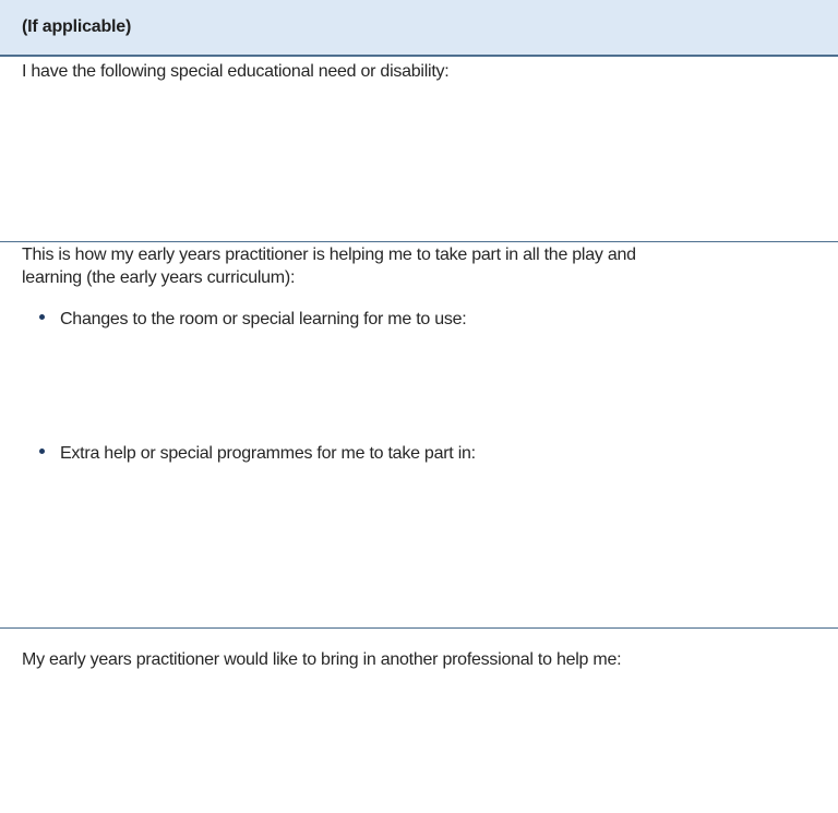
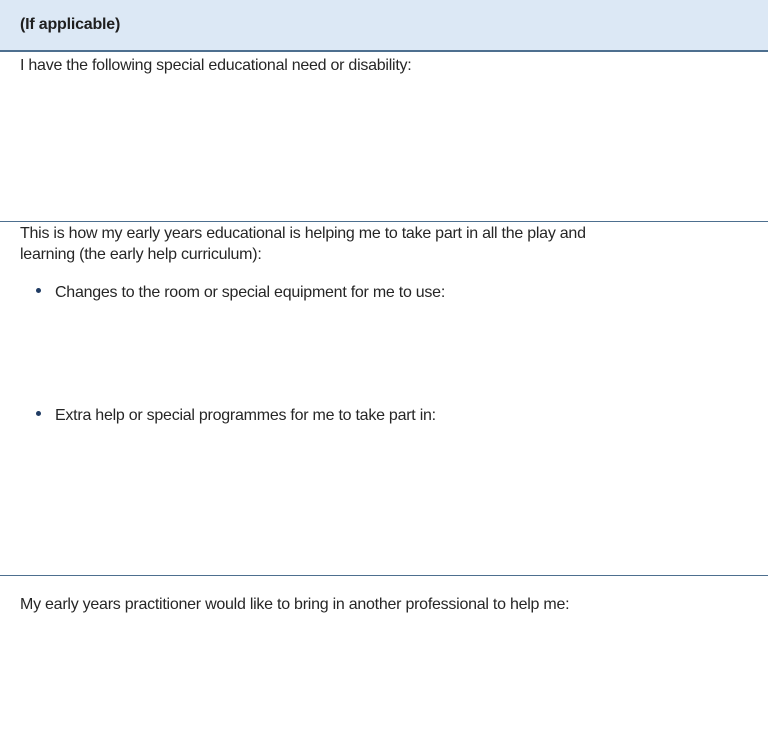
  (If applicable)
  I have the following special educational need or disability:
- This is how my early years practitioner is helping me to take part in all the play and
+ This is how my early years educational is helping me to take part in all the play and
- learning (the early years curriculum):
+ learning (the early help curriculum):
- Changes to the room or special learning for me to use:
+ Changes to the room or special equipment for me to use:
  Extra help or special programmes for me to take part in:
  My early years practitioner would like to bring in another professional to help me:
